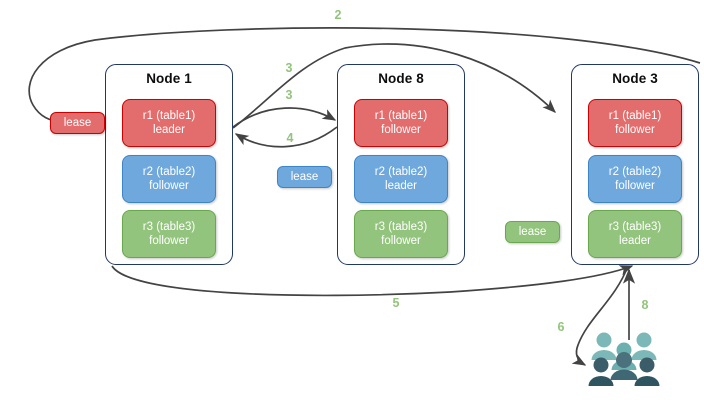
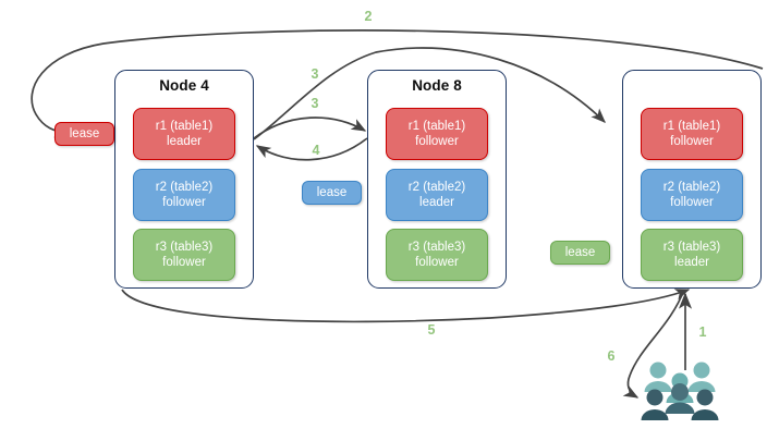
- Node 1
+ Node 4
  r1 (table1)
  leader
  r2 (table2)
  follower
  r3 (table3)
  follower
  Node 8
  r1 (table1)
  follower
  r2 (table2)
  leader
  r3 (table3)
  follower
- Node 3
  r1 (table1)
  follower
  r2 (table2)
  follower
  r3 (table3)
  leader
  lease
  lease
  lease
  2
  3
  3
  4
  5
- 8
+ 1
  6
